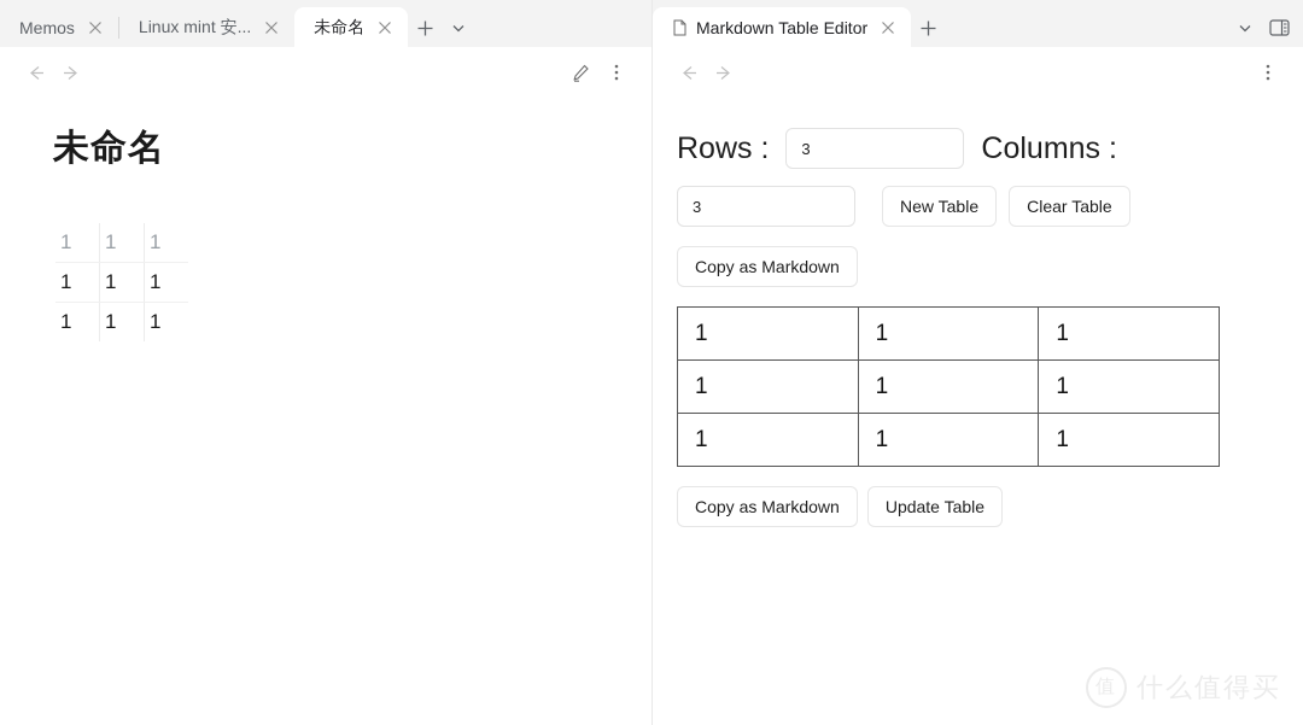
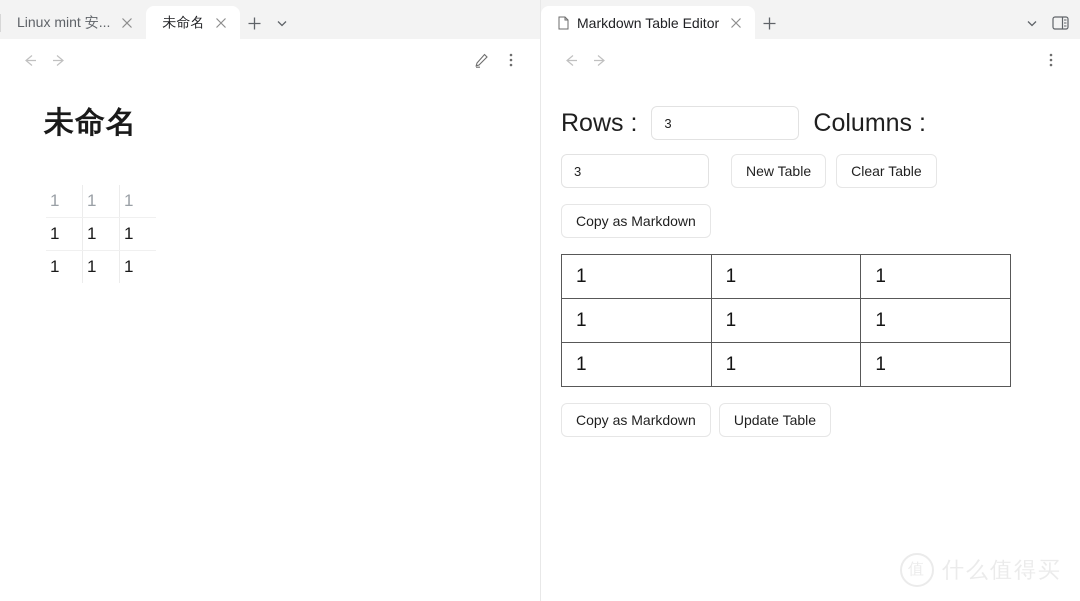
- Memos
  Linux mint 安...
  未命名
  未命名
  1	1	1
  1	1	1
  1	1	1
  Markdown Table Editor
  Rows :
  3
  Columns :
  3
  New Table
  Clear Table
  Copy as Markdown
  1	1	1
  1	1	1
  1	1	1
  Copy as Markdown
  Update Table
